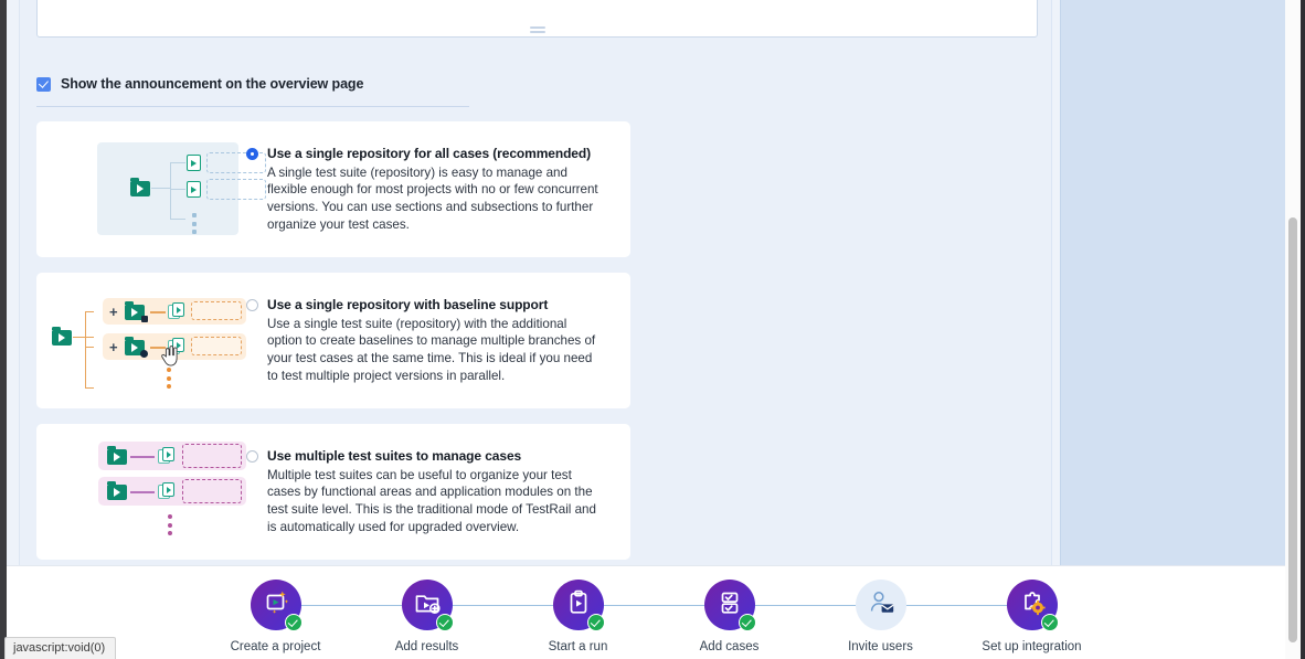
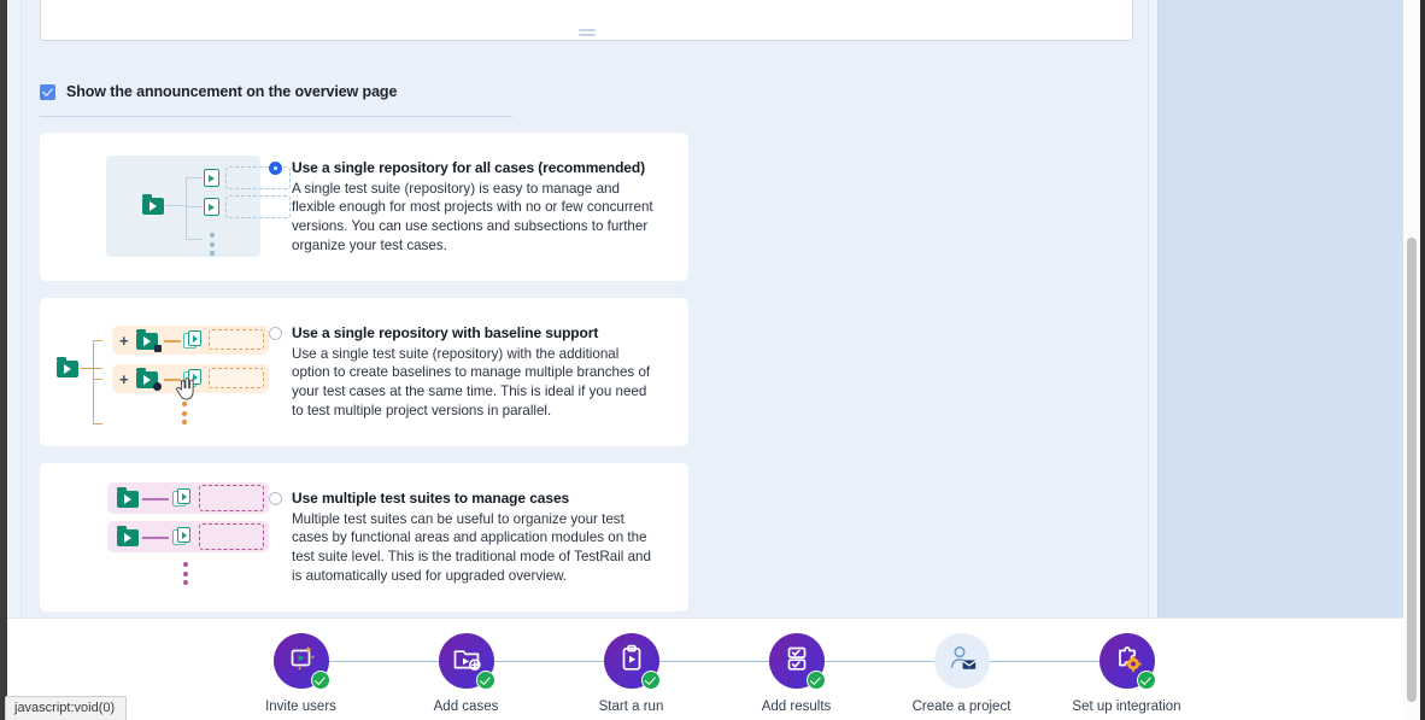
  Show the announcement on the overview page
  Use a single repository for all cases (recommended)
  A single test suite (repository) is easy to manage and flexible enough for most projects with no or few concurrent versions. You can use sections and subsections to further organize your test cases.
  +
  +
  Use a single repository with baseline support
  Use a single test suite (repository) with the additional option to create baselines to manage multiple branches of your test cases at the same time. This is ideal if you need to test multiple project versions in parallel.
  Use multiple test suites to manage cases
  Multiple test suites can be useful to organize your test cases by functional areas and application modules on the test suite level. This is the traditional mode of TestRail and is automatically used for upgraded overview.
- Create a project
+ Invite users
- Add results
+ Add cases
  Start a run
- Add cases
+ Add results
- Invite users
+ Create a project
  Set up integration
  javascript:void(0)
